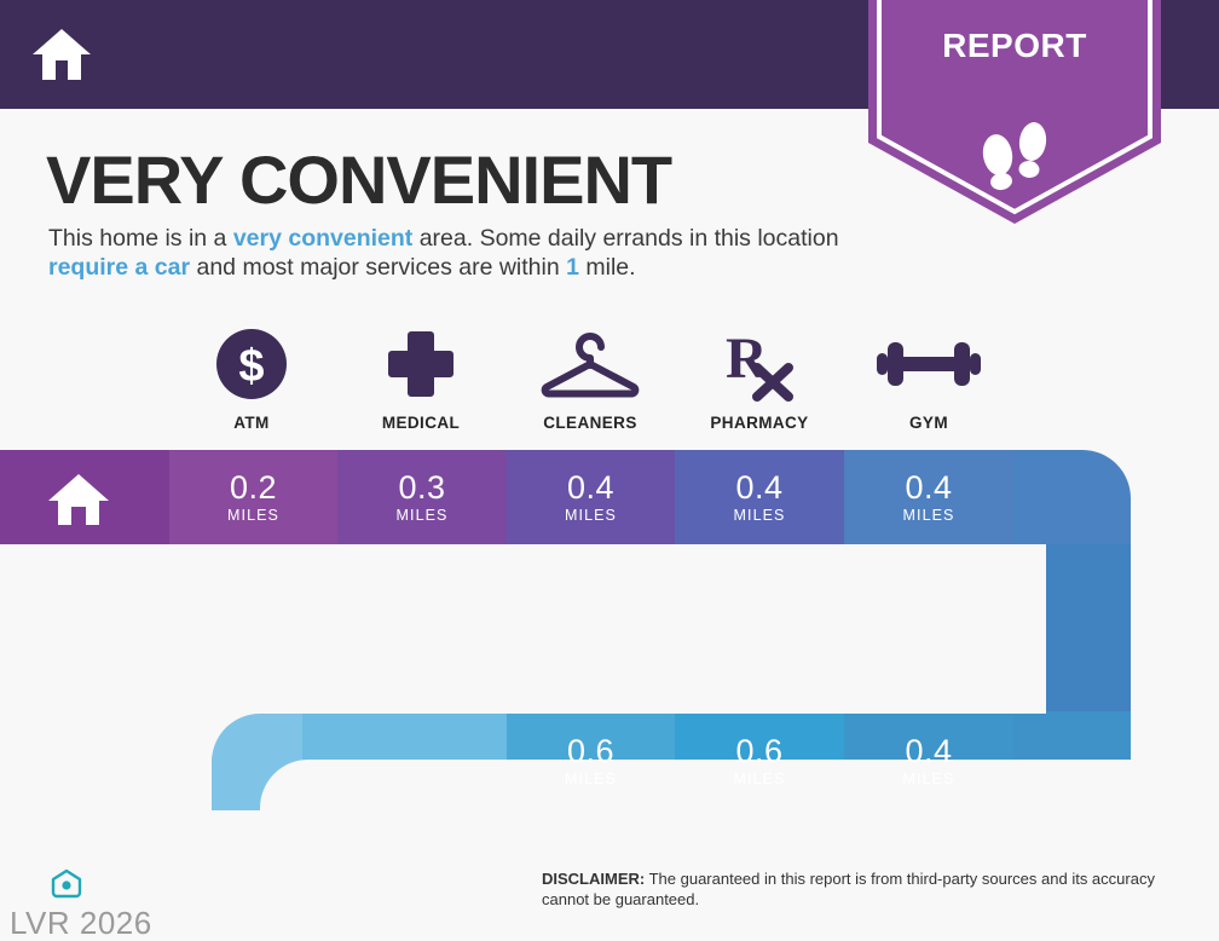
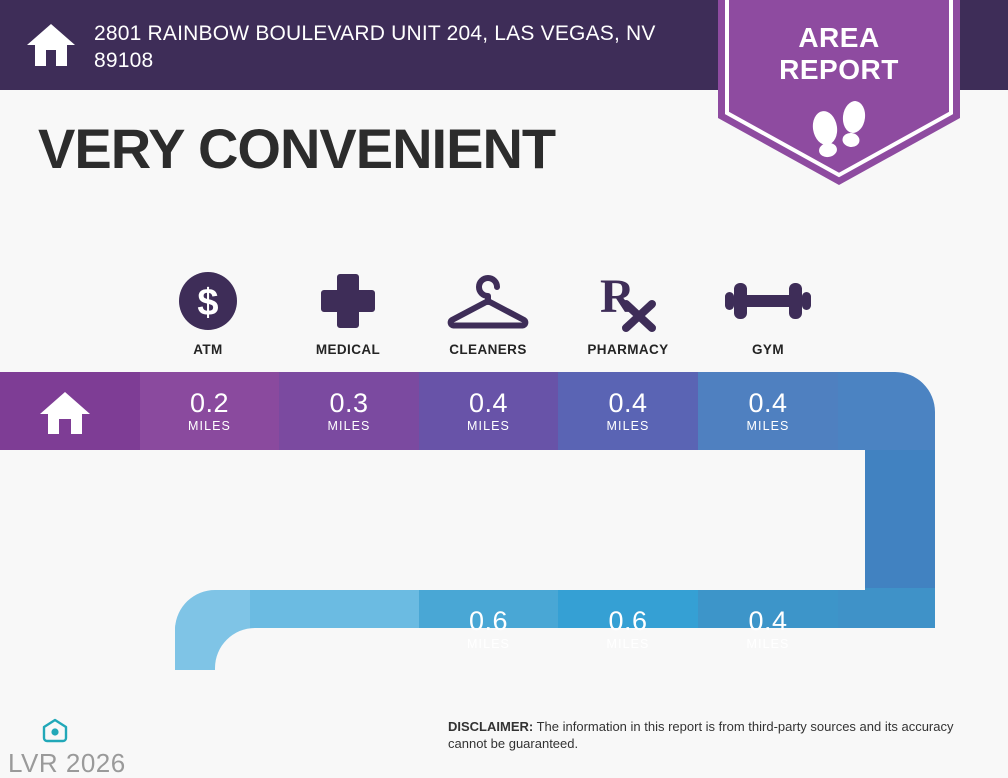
+ 2801 RAINBOW BOULEVARD UNIT 204, LAS VEGAS, NV 89108
+ AREA
  REPORT
  VERY CONVENIENT
- This home is in a very convenient area. Some daily errands in this location require a car and most major services are within 1 mile.
  $
  ATM
  MEDICAL
  CLEANERS
  R
  PHARMACY
  GYM
  0.2
  MILES
  0.3
  MILES
  0.4
  MILES
  0.4
  MILES
  0.4
  MILES
  0.6
  0.6
  0.4
  LVR 2026
- DISCLAIMER: The guaranteed in this report is from third-party sources and its accuracy cannot be guaranteed.
+ DISCLAIMER: The information in this report is from third-party sources and its accuracy cannot be guaranteed.
